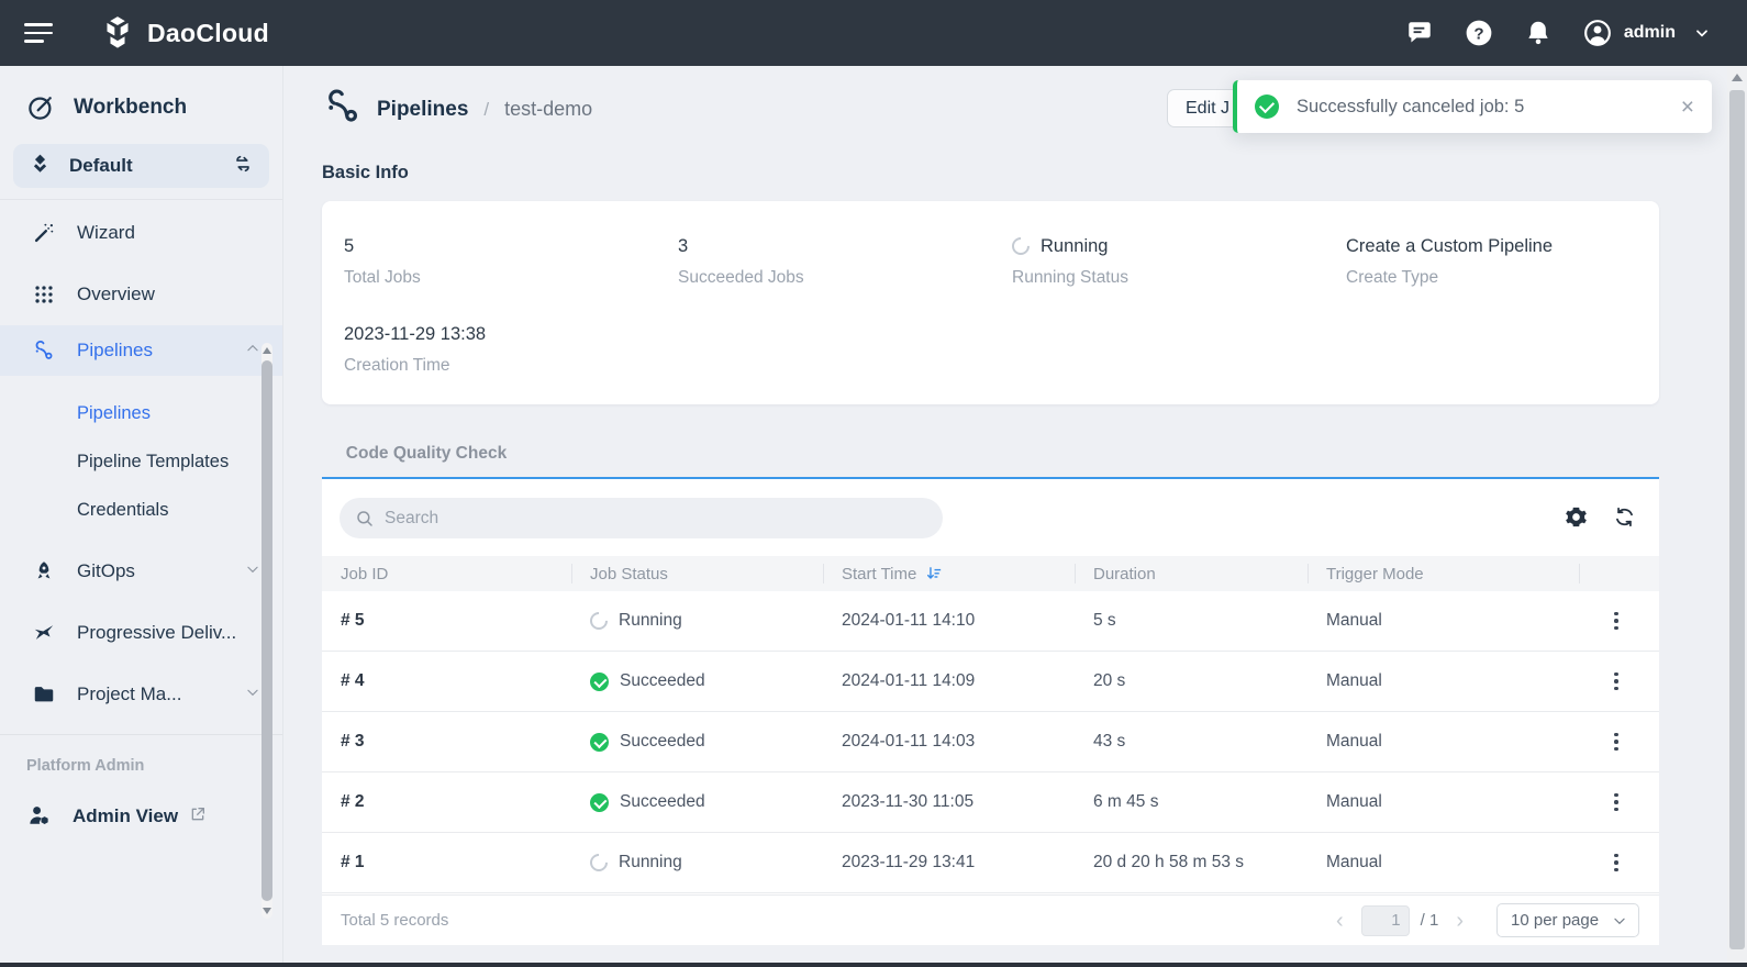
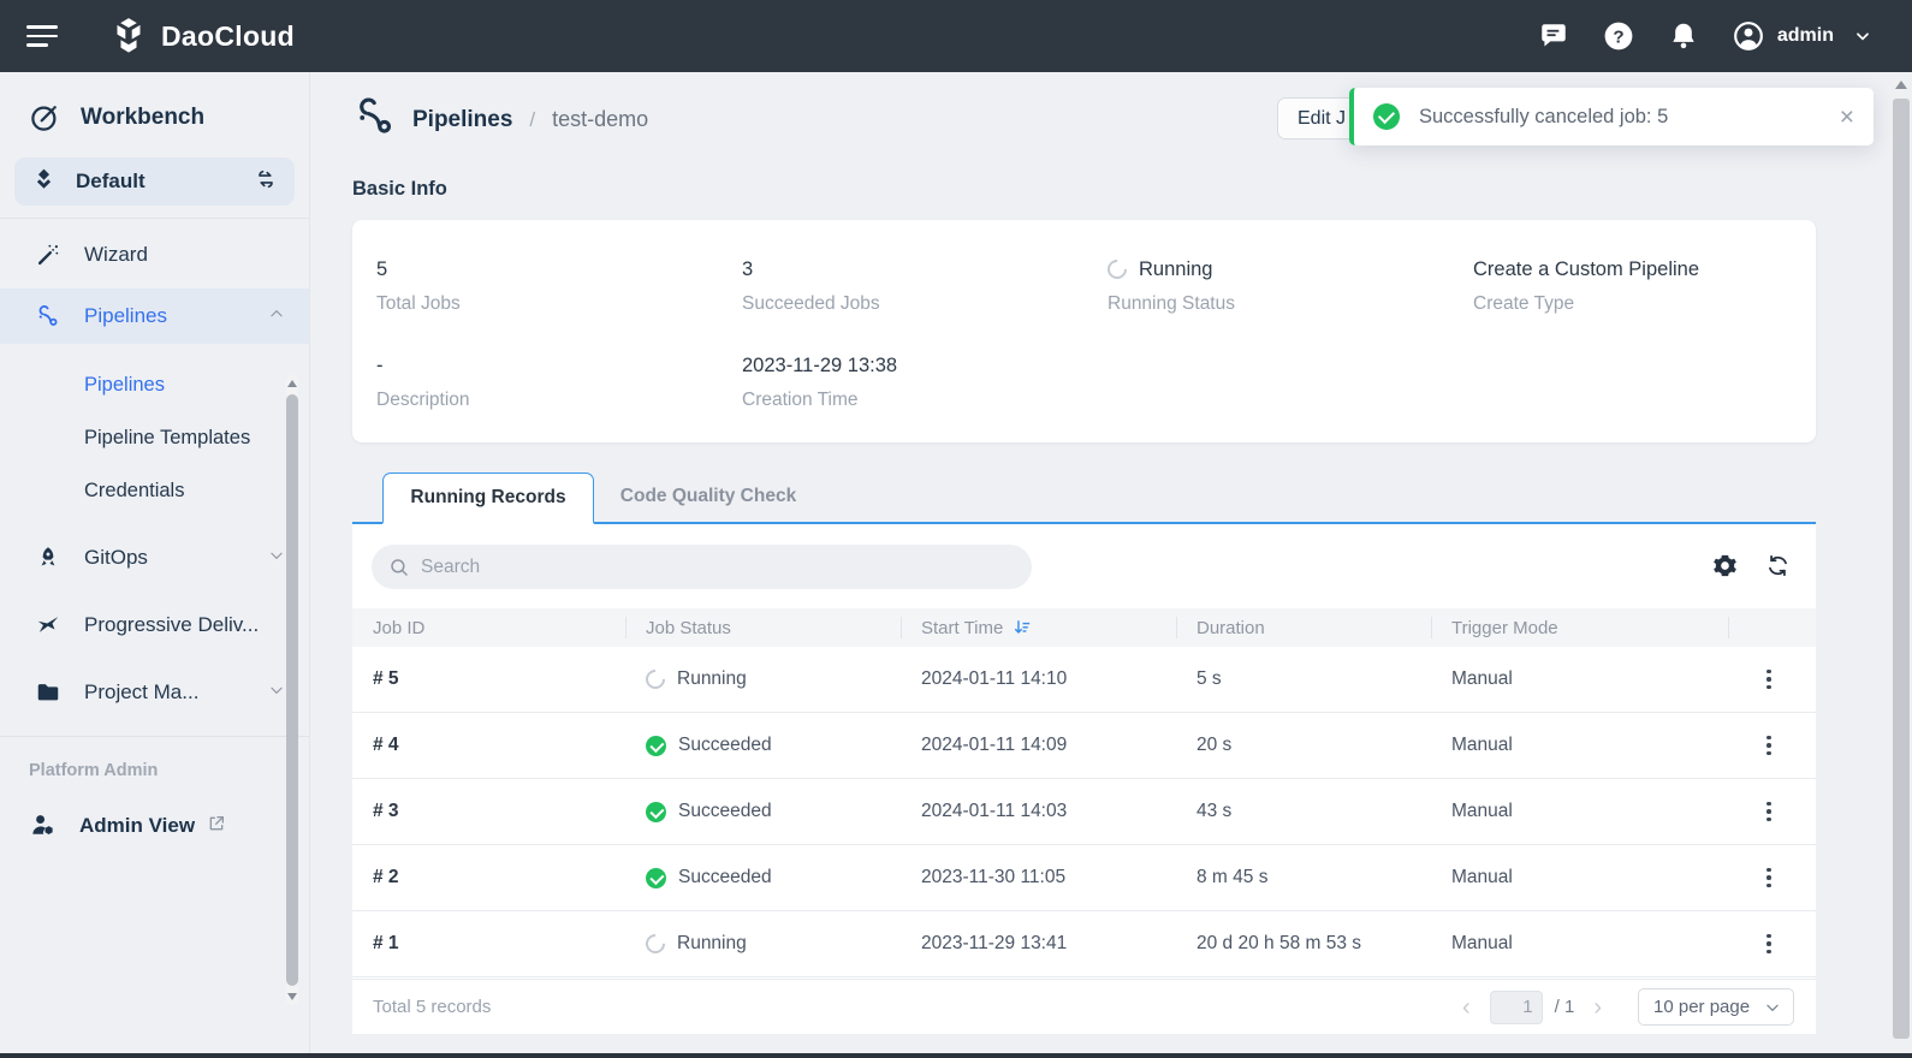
  DaoCloud
  ?
  admin
  Workbench
  Default
  Wizard
- Overview
  Pipelines
  Pipelines
  Pipeline Templates
  Credentials
  GitOps
  Progressive Deliv...
  Project Ma...
  Platform Admin
  Admin View
  Pipelines
  /
  test-demo
  Edit J
  Successfully canceled job: 5
  ×
  Basic Info
  5
  Total Jobs
  3
  Succeeded Jobs
  Running
  Running Status
  Create a Custom Pipeline
  Create Type
+ -
+ Description
  2023-11-29 13:38
  Creation Time
+ Running Records
  Code Quality Check
  Search
  Job ID
  Job Status
  Start Time
  Duration
  Trigger Mode
  # 5
  Running
  2024-01-11 14:10
  5 s
  Manual
  # 4
  Succeeded
  2024-01-11 14:09
  20 s
  Manual
  # 3
  Succeeded
  2024-01-11 14:03
  43 s
  Manual
  # 2
  Succeeded
  2023-11-30 11:05
- 6 m 45 s
+ 8 m 45 s
  Manual
  # 1
  Running
  2023-11-29 13:41
  20 d 20 h 58 m 53 s
  Manual
  Total 5 records
  ‹
  1
  / 1
  ›
  10 per page
